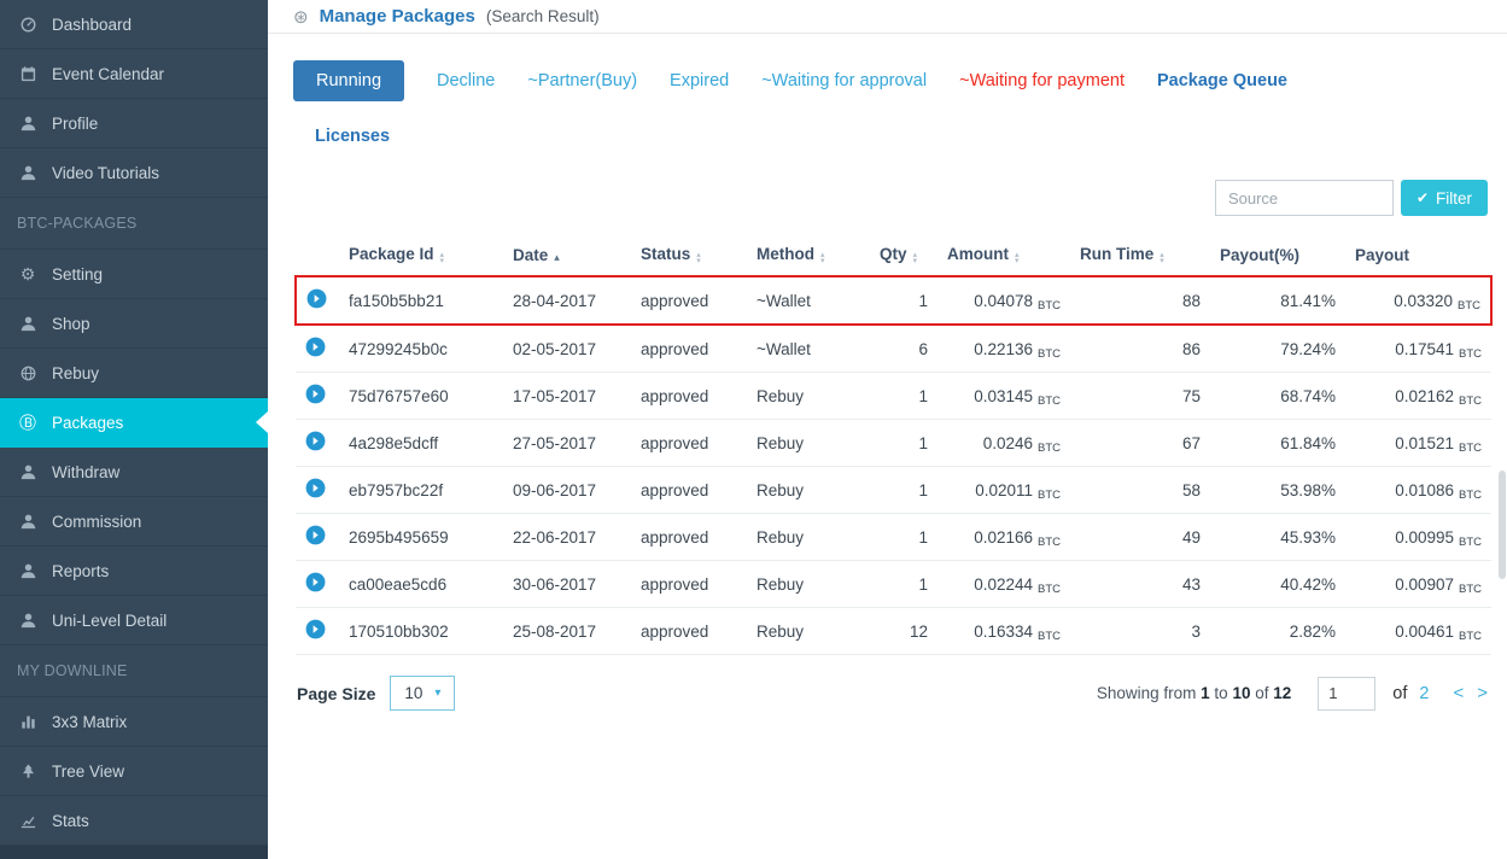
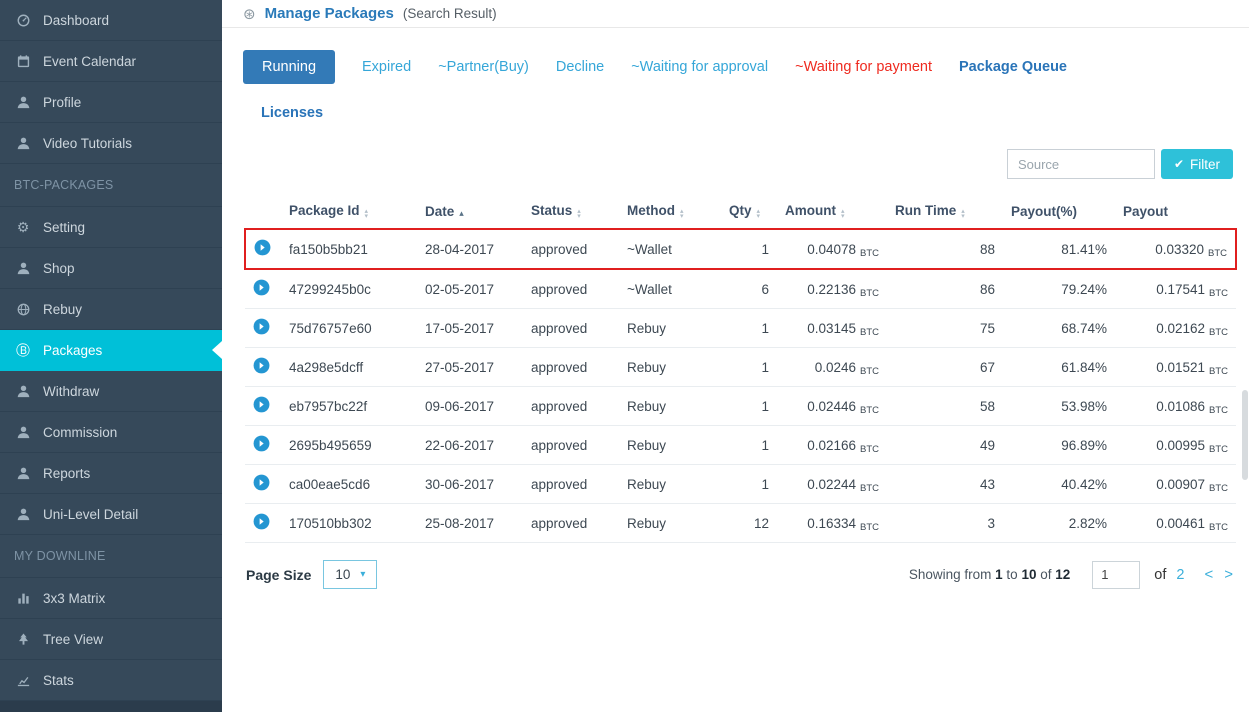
  Dashboard
  Event Calendar
  Profile
  Video Tutorials
  BTC-PACKAGES
  ⚙
  Setting
  Shop
  Rebuy
  Ⓑ
  Packages
  Withdraw
  Commission
  Reports
  Uni-Level Detail
  MY DOWNLINE
  3x3 Matrix
  Tree View
  Stats
  ⊛
  Manage Packages
  (Search Result)
  Running
- Decline
+ Expired
  ~Partner(Buy)
- Expired
+ Decline
  ~Waiting for approval
  ~Waiting for payment
  Package Queue
  Licenses
  Source
  ✔
  Filter
  	Package Id	Date ▴	Status	Method	Qty	Amount	Run Time	Payout(%)	Payout
  	fa150b5bb21	28-04-2017	approved	~Wallet	1	0.04078 BTC	88	81.41%	0.03320 BTC
  	47299245b0c	02-05-2017	approved	~Wallet	6	0.22136 BTC	86	79.24%	0.17541 BTC
  	75d76757e60	17-05-2017	approved	Rebuy	1	0.03145 BTC	75	68.74%	0.02162 BTC
  	4a298e5dcff	27-05-2017	approved	Rebuy	1	0.0246 BTC	67	61.84%	0.01521 BTC
- 	eb7957bc22f	09-06-2017	approved	Rebuy	1	0.02011 BTC	58	53.98%	0.01086 BTC
+ 	eb7957bc22f	09-06-2017	approved	Rebuy	1	0.02446 BTC	58	53.98%	0.01086 BTC
- 	2695b495659	22-06-2017	approved	Rebuy	1	0.02166 BTC	49	45.93%	0.00995 BTC
+ 	2695b495659	22-06-2017	approved	Rebuy	1	0.02166 BTC	49	96.89%	0.00995 BTC
  	ca00eae5cd6	30-06-2017	approved	Rebuy	1	0.02244 BTC	43	40.42%	0.00907 BTC
  	170510bb302	25-08-2017	approved	Rebuy	12	0.16334 BTC	3	2.82%	0.00461 BTC
  Page Size
  10
  ▾
  Showing from 1 to 10 of 12
  1
  of
  2
  <
  >
